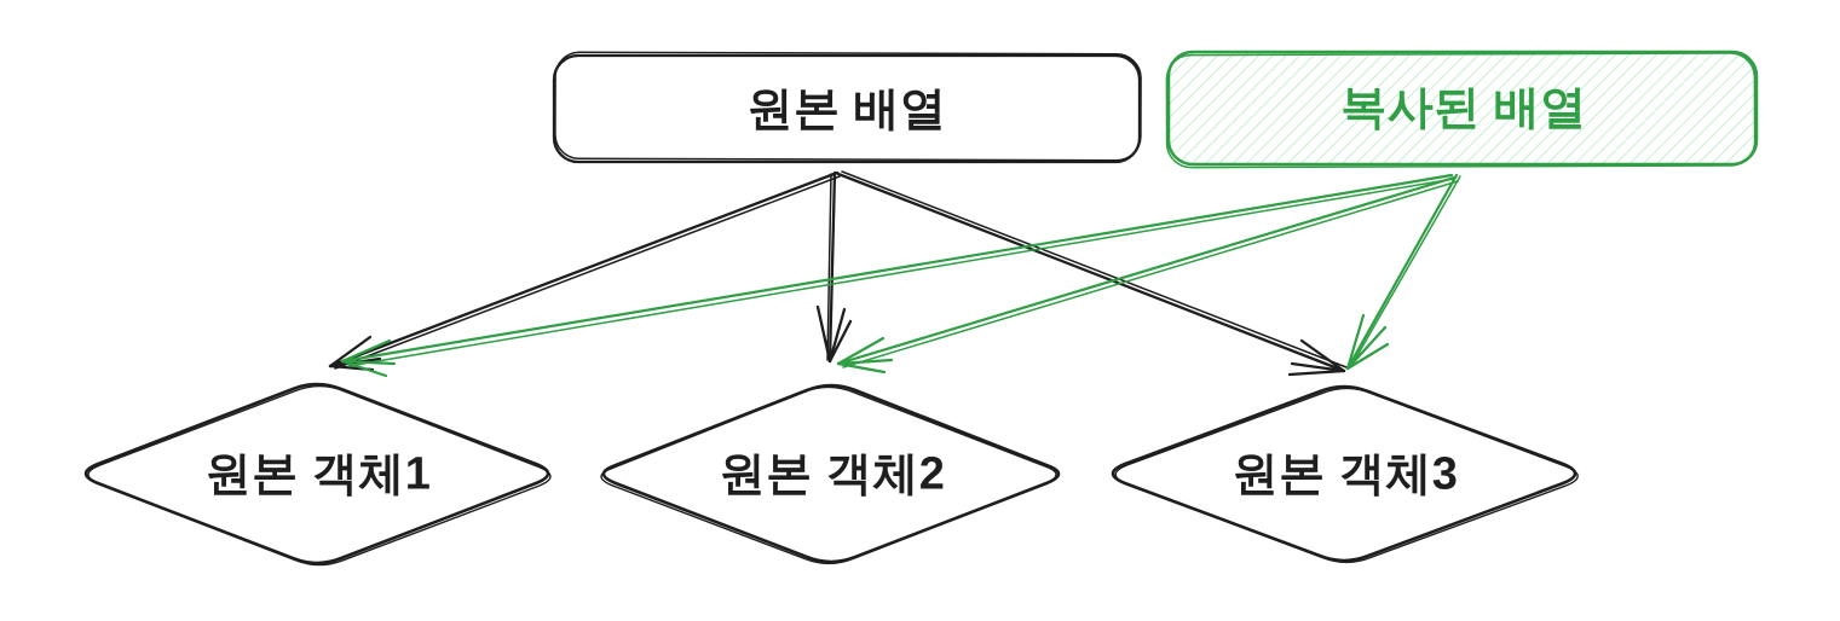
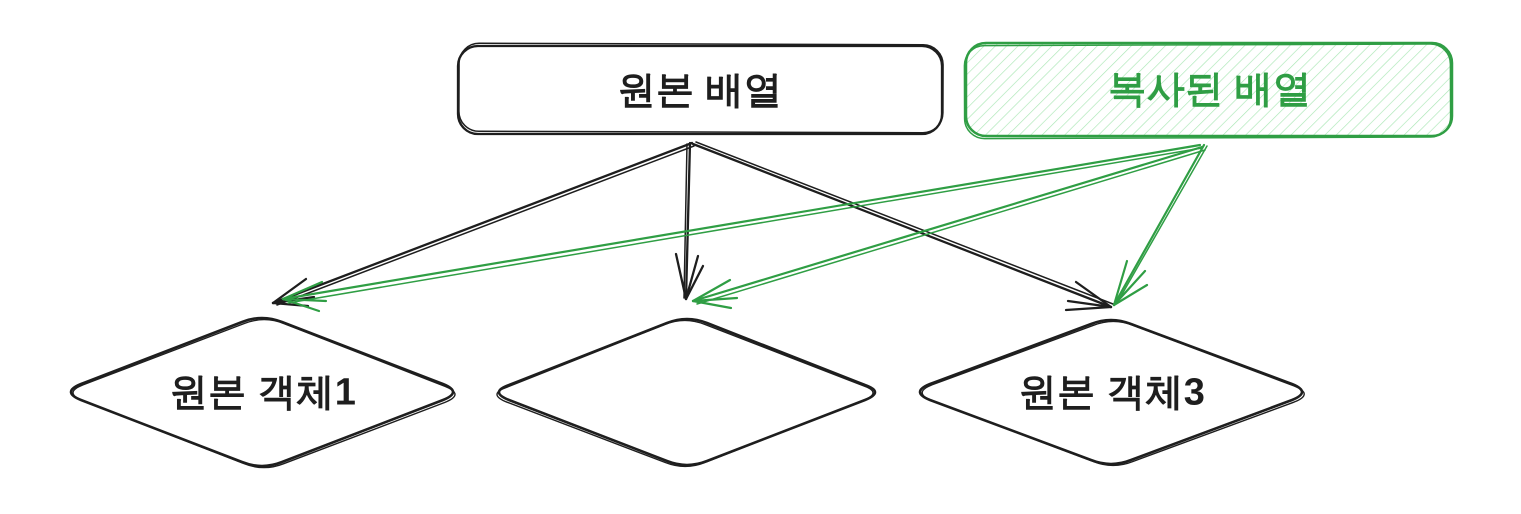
  원본 배열
  복사된 배열
  원본 객체1
- 원본 객체2
  원본 객체3
